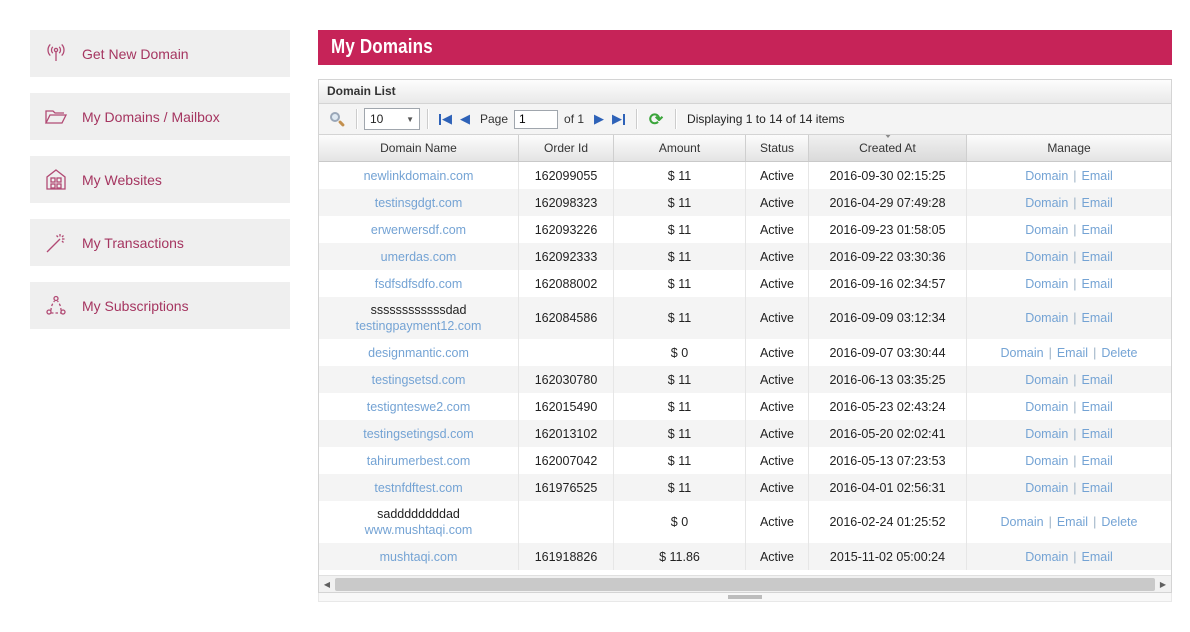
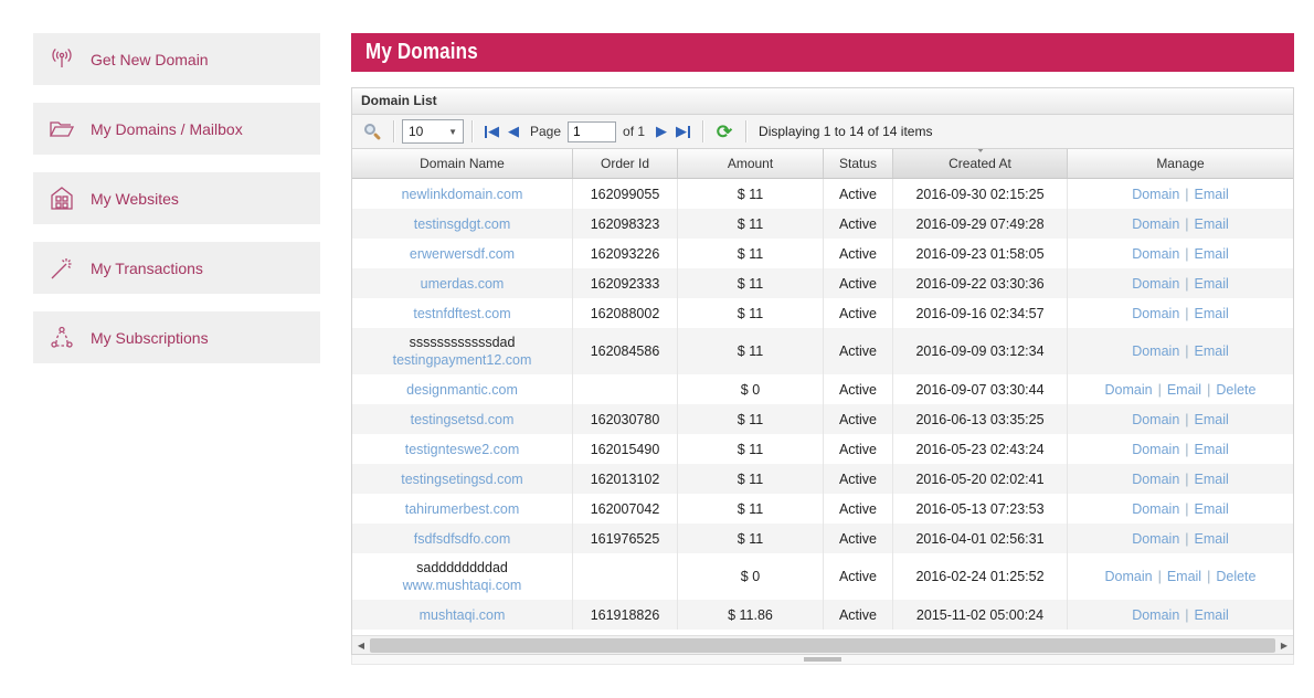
  Get New Domain
  My Domains / Mailbox
  My Websites
  My Transactions
  My Subscriptions
  My Domains
  Domain List
  10
  ▼
  ◀
  ◀
  Page
  1
  of 1
  ▶
  ▶
  ⟳
  Displaying 1 to 14 of 14 items
  Domain Name
  Order Id
  Amount
  Status
  Created At
  Manage
  newlinkdomain.com
  162099055
  $ 11
  Active
  2016-09-30 02:15:25
  Domain
  |
  Email
  testinsgdgt.com
  162098323
  $ 11
  Active
- 2016-04-29 07:49:28
+ 2016-09-29 07:49:28
  Domain
  |
  Email
  erwerwersdf.com
  162093226
  $ 11
  Active
  2016-09-23 01:58:05
  Domain
  |
  Email
  umerdas.com
  162092333
  $ 11
  Active
  2016-09-22 03:30:36
  Domain
  |
  Email
- fsdfsdfsdfo.com
+ testnfdftest.com
  162088002
  $ 11
  Active
  2016-09-16 02:34:57
  Domain
  |
  Email
  ssssssssssssdad
  testingpayment12.com
  162084586
  $ 11
  Active
  2016-09-09 03:12:34
  Domain
  |
  Email
  designmantic.com
  $ 0
  Active
  2016-09-07 03:30:44
  Domain
  |
  Email
  |
  Delete
  testingsetsd.com
  162030780
  $ 11
  Active
  2016-06-13 03:35:25
  Domain
  |
  Email
  testignteswe2.com
  162015490
  $ 11
  Active
  2016-05-23 02:43:24
  Domain
  |
  Email
  testingsetingsd.com
  162013102
  $ 11
  Active
  2016-05-20 02:02:41
  Domain
  |
  Email
  tahirumerbest.com
  162007042
  $ 11
  Active
  2016-05-13 07:23:53
  Domain
  |
  Email
- testnfdftest.com
+ fsdfsdfsdfo.com
  161976525
  $ 11
  Active
  2016-04-01 02:56:31
  Domain
  |
  Email
  saddddddddad
  www.mushtaqi.com
  $ 0
  Active
  2016-02-24 01:25:52
  Domain
  |
  Email
  |
  Delete
  mushtaqi.com
  161918826
  $ 11.86
  Active
  2015-11-02 05:00:24
  Domain
  |
  Email
  ◀
  ▶
